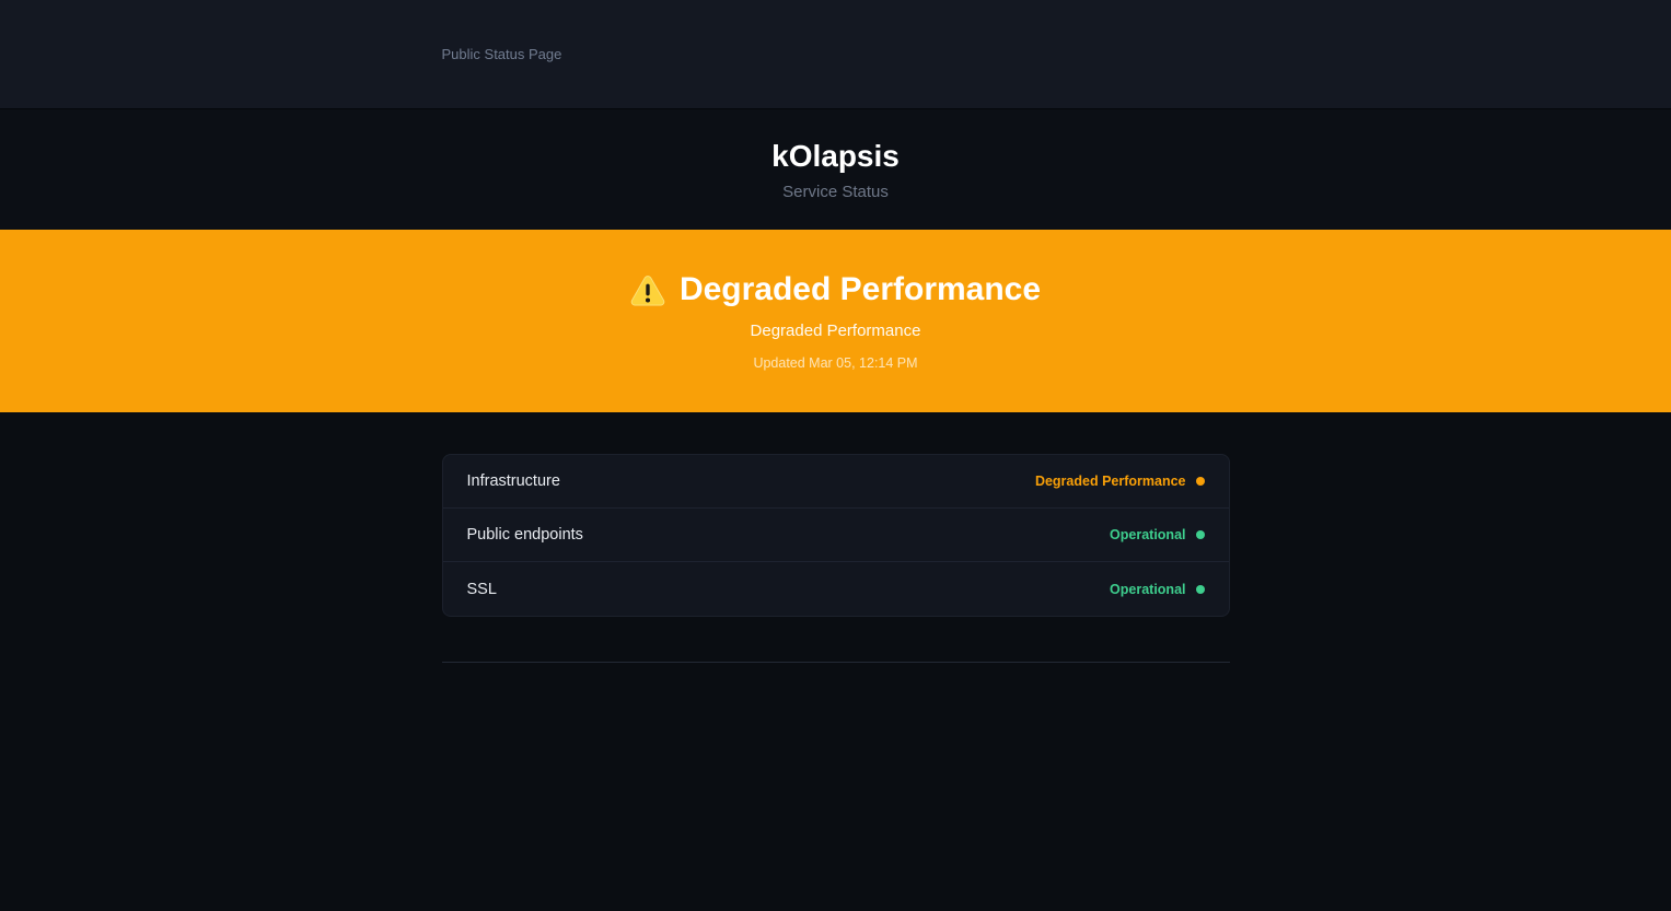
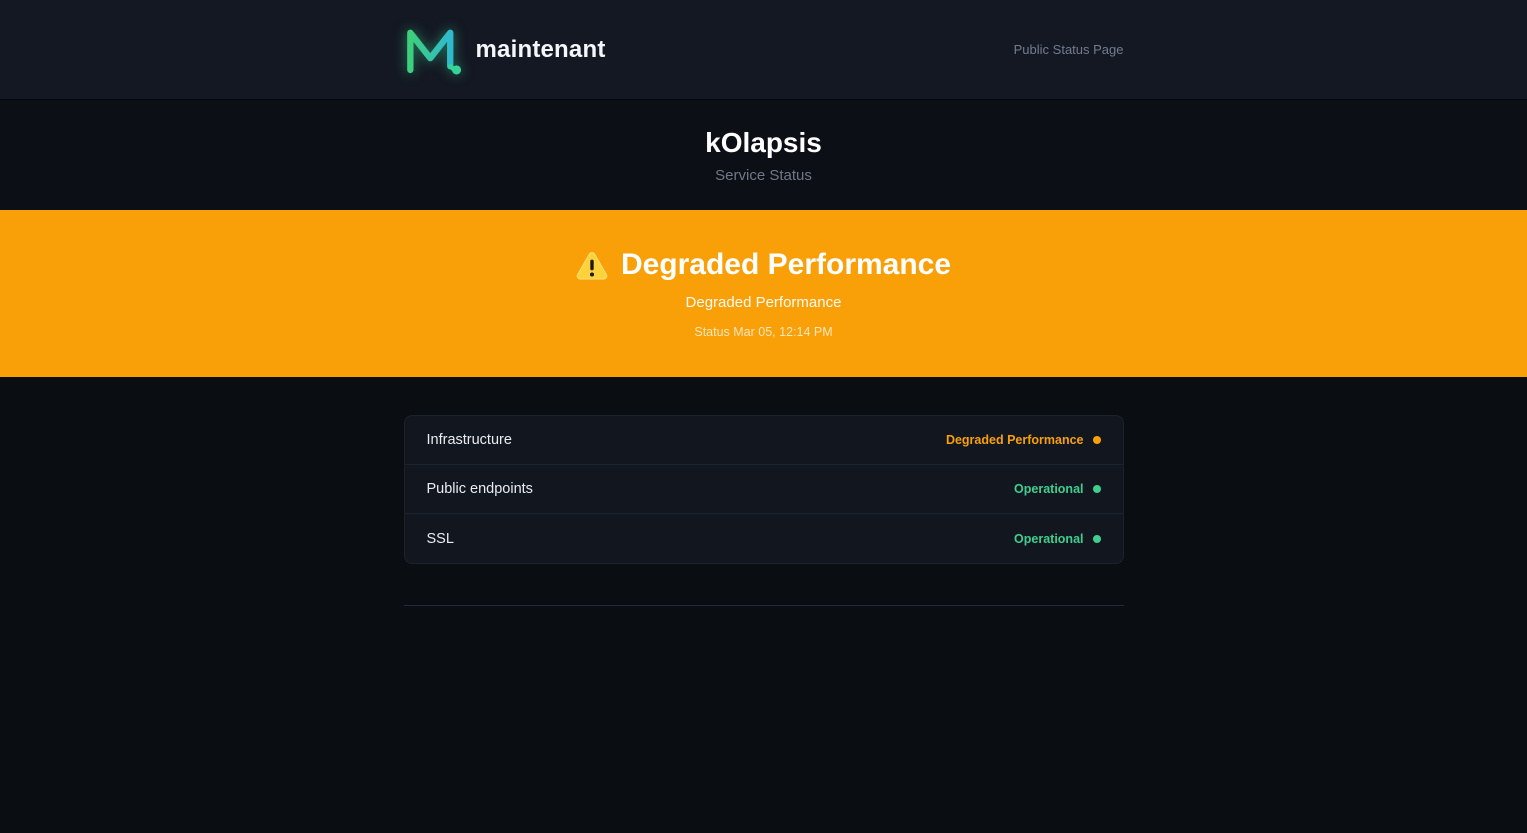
+ maintenant
  Public Status Page
  kOlapsis
  Service Status
  Degraded Performance
  Degraded Performance
- Updated Mar 05, 12:14 PM
+ Status Mar 05, 12:14 PM
  Infrastructure
  Degraded Performance
  Public endpoints
  Operational
  SSL
  Operational
